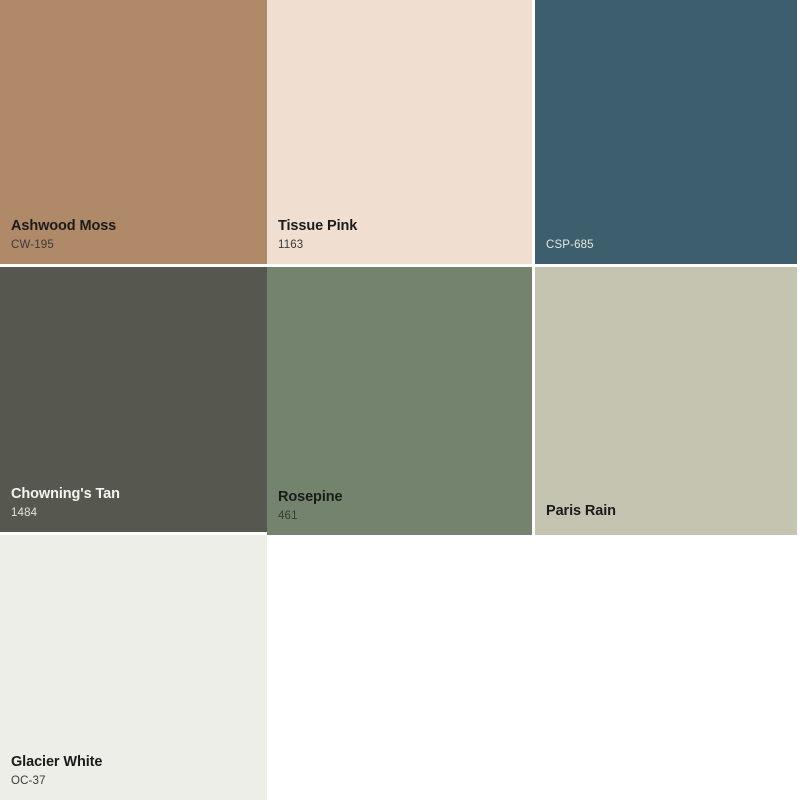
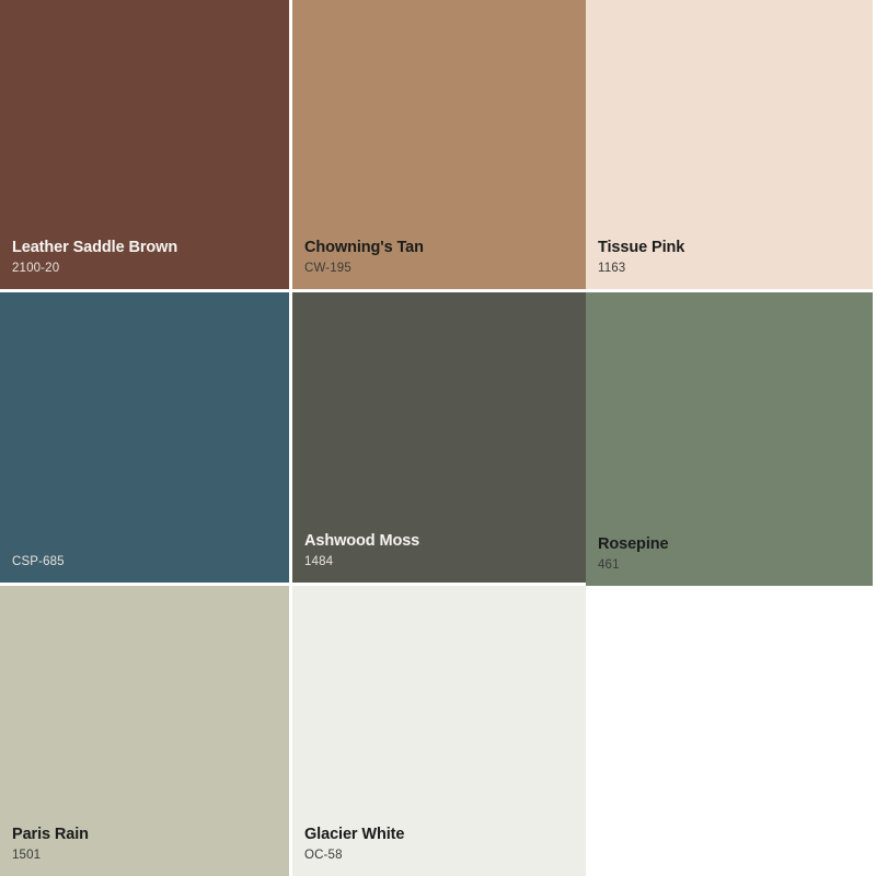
+ Leather Saddle Brown
+ 2100-20
- Ashwood Moss
+ Chowning's Tan
  CW-195
  Tissue Pink
  1163
  CSP-685
- Chowning's Tan
+ Ashwood Moss
  1484
  Rosepine
  461
  Paris Rain
+ 1501
  Glacier White
- OC-37
+ OC-58
